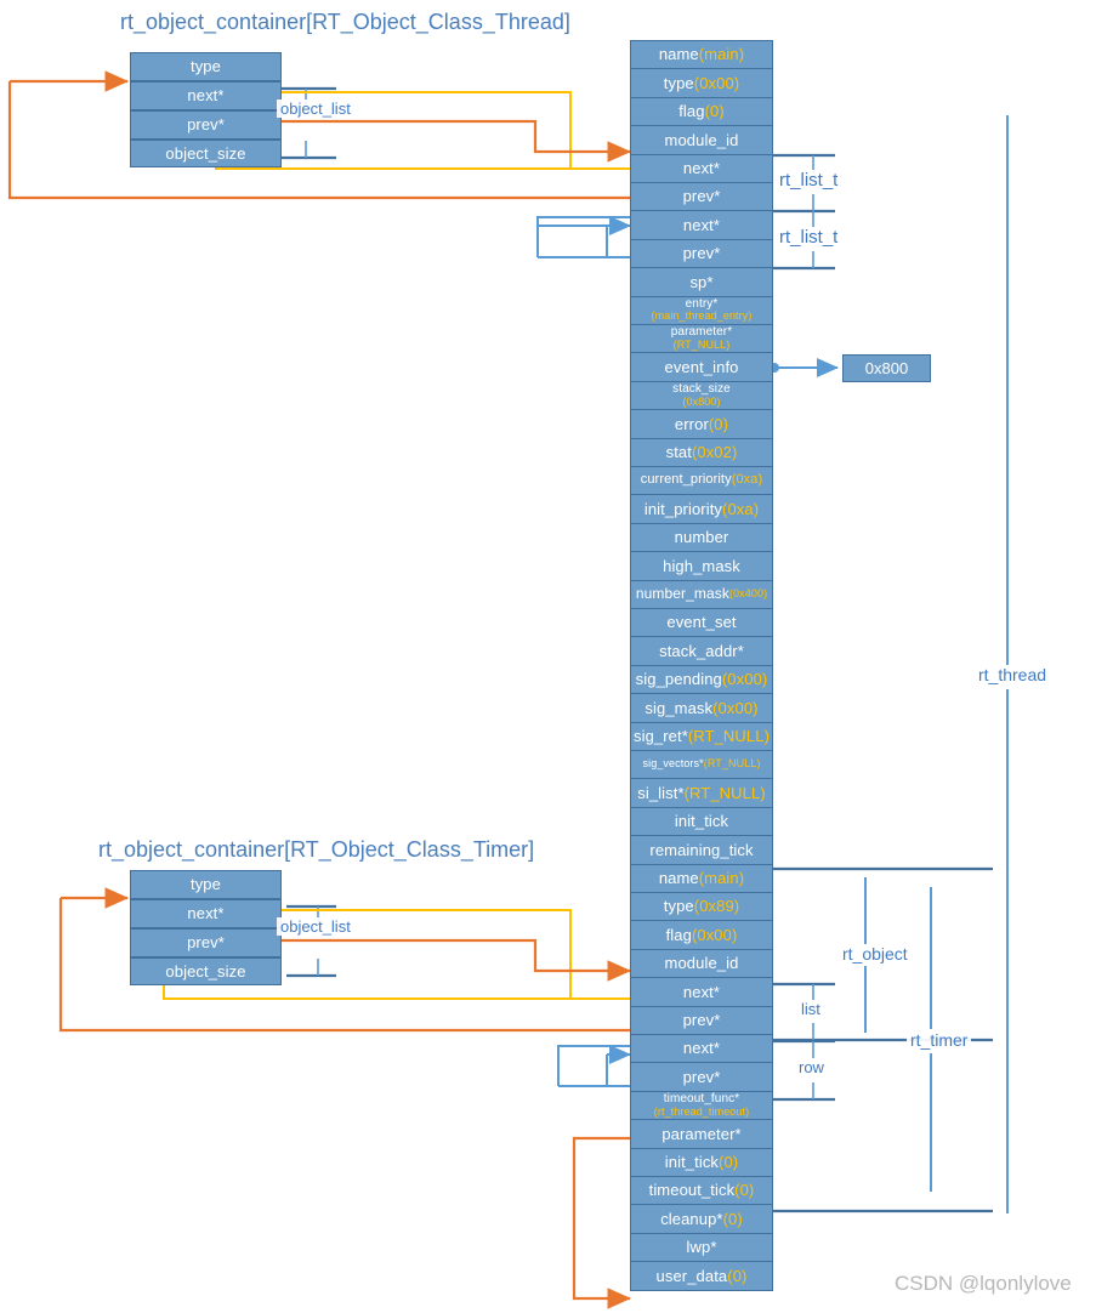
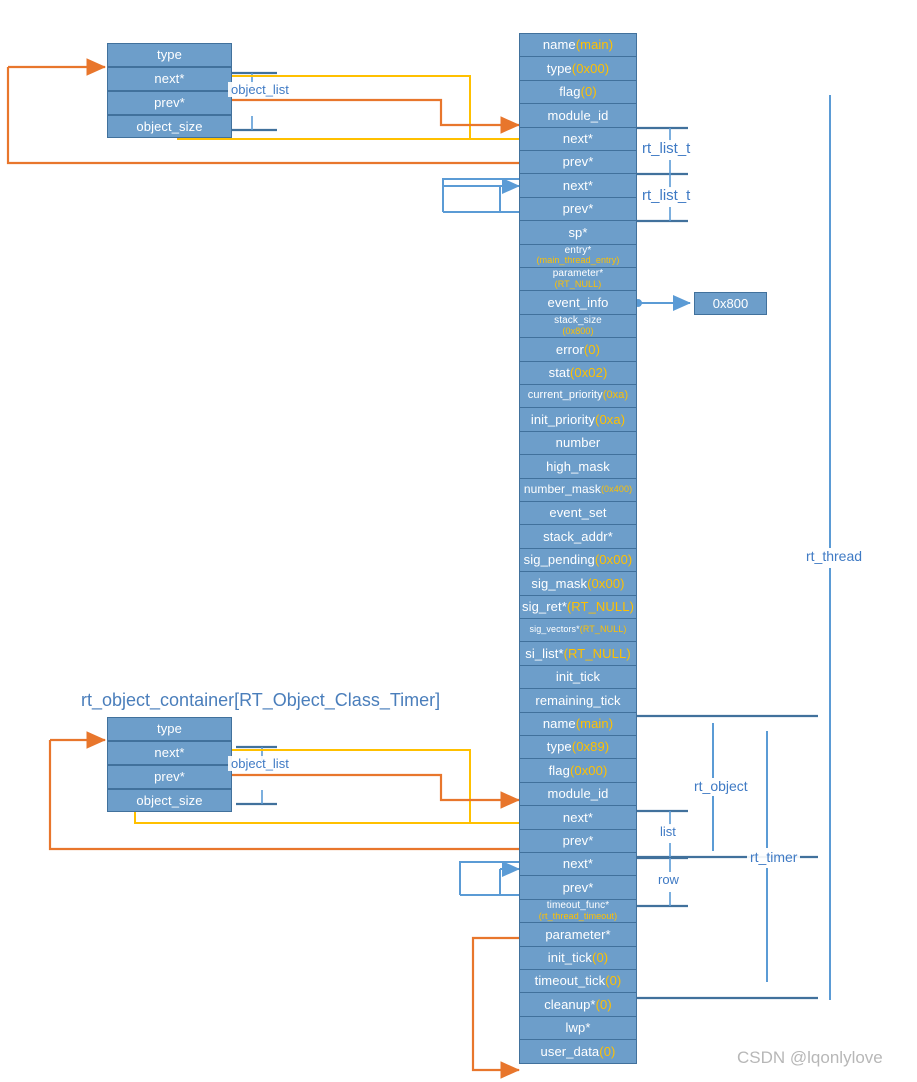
- rt_object_container[RT_Object_Class_Thread]
  rt_object_container[RT_Object_Class_Timer]
  type
  next*
  prev*
  object_size
  object_list
  type
  next*
  prev*
  object_size
  object_list
  name
  (main)
  type
  (0x00)
  flag
  (0)
  module_id
  next*
  prev*
  next*
  prev*
  sp*
  entry*
  (main_thread_entry)
  parameter*
  (RT_NULL)
  event_info
  stack_size
  (0x800)
  error
  (0)
  stat
  (0x02)
  current_priority
  (0xa)
  init_priority
  (0xa)
  number
  high_mask
  number_mask
  (0x400)
  event_set
  stack_addr*
  sig_pending
  (0x00)
  sig_mask
  (0x00)
  sig_ret*
  (RT_NULL)
  sig_vectors*
  (RT_NULL)
  si_list*
  (RT_NULL)
  init_tick
  remaining_tick
  name
  (main)
  type
  (0x89)
  flag
  (0x00)
  module_id
  next*
  prev*
  next*
  prev*
  timeout_func*
  (rt_thread_timeout)
  parameter*
  init_tick
  (0)
  timeout_tick
  (0)
  cleanup*
  (0)
  lwp*
  user_data
  (0)
  0x800
  rt_list_t
  rt_list_t
  rt_thread
  rt_object
  rt_timer
  list
  row
  CSDN @lqonlylove
